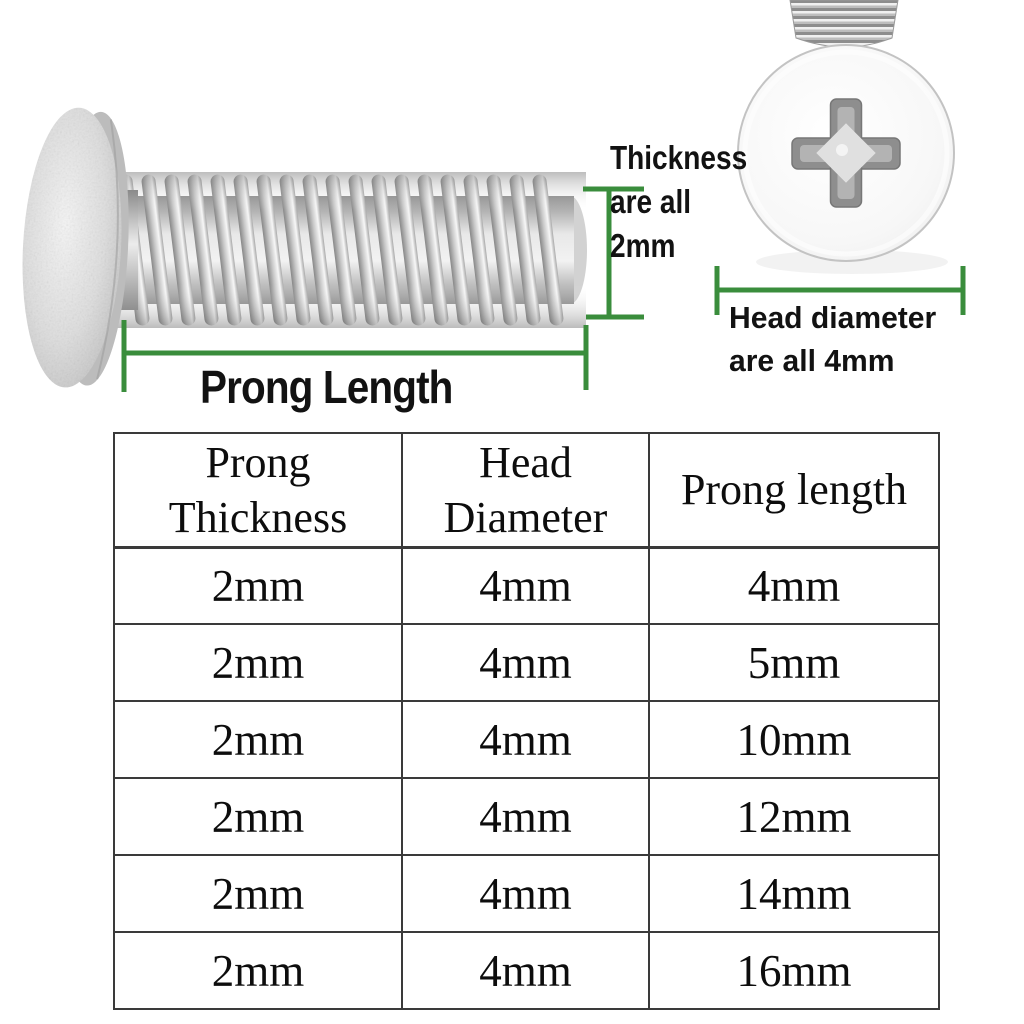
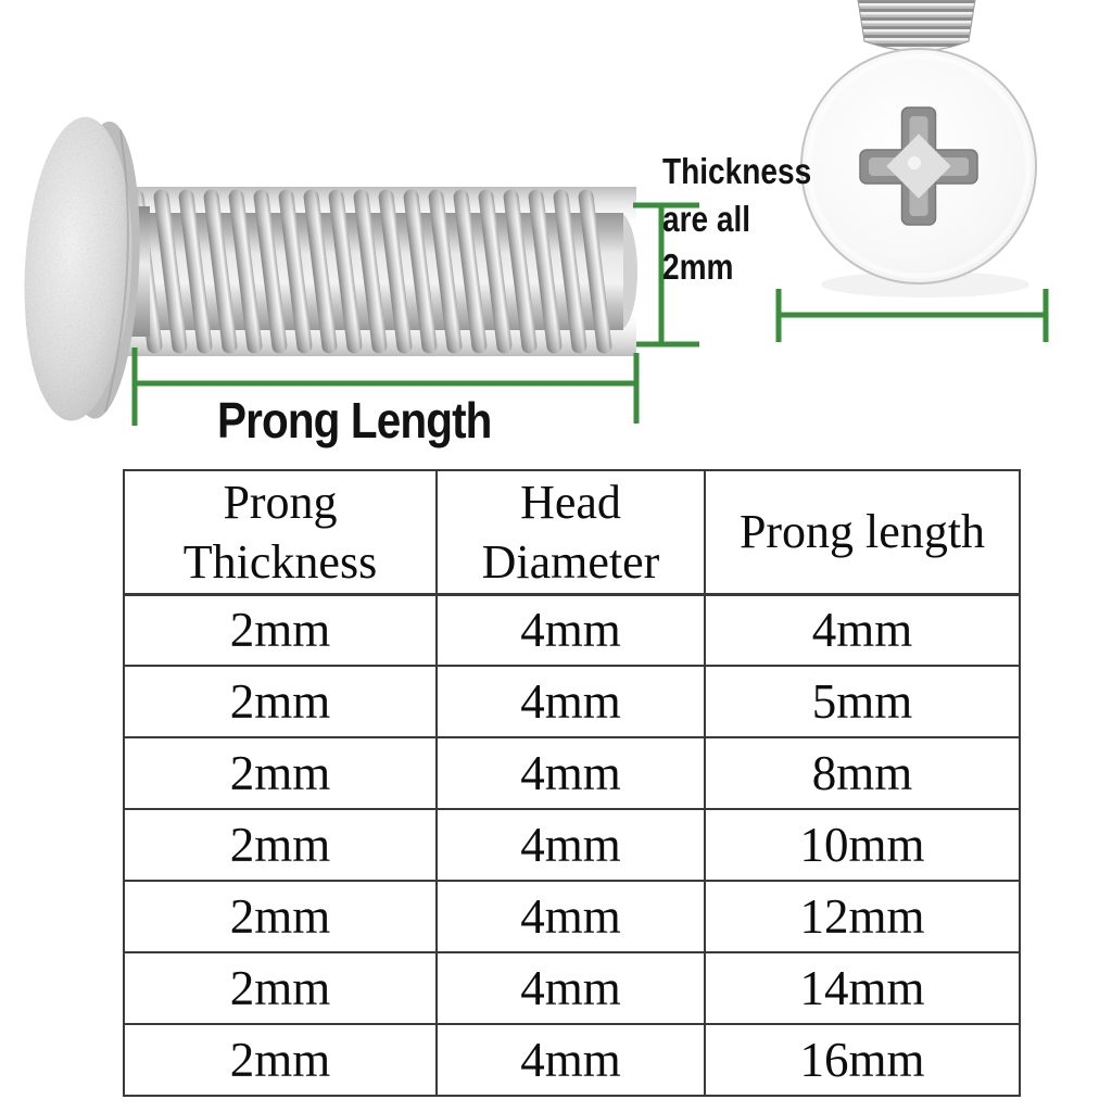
  Thickness
  are all
  2mm
- Head diameter
- are all 4mm
  Prong Length
  Prong Thickness	Head Diameter	Prong length
  2mm	4mm	4mm
  2mm	4mm	5mm
+ 2mm	4mm	8mm
  2mm	4mm	10mm
  2mm	4mm	12mm
  2mm	4mm	14mm
  2mm	4mm	16mm
